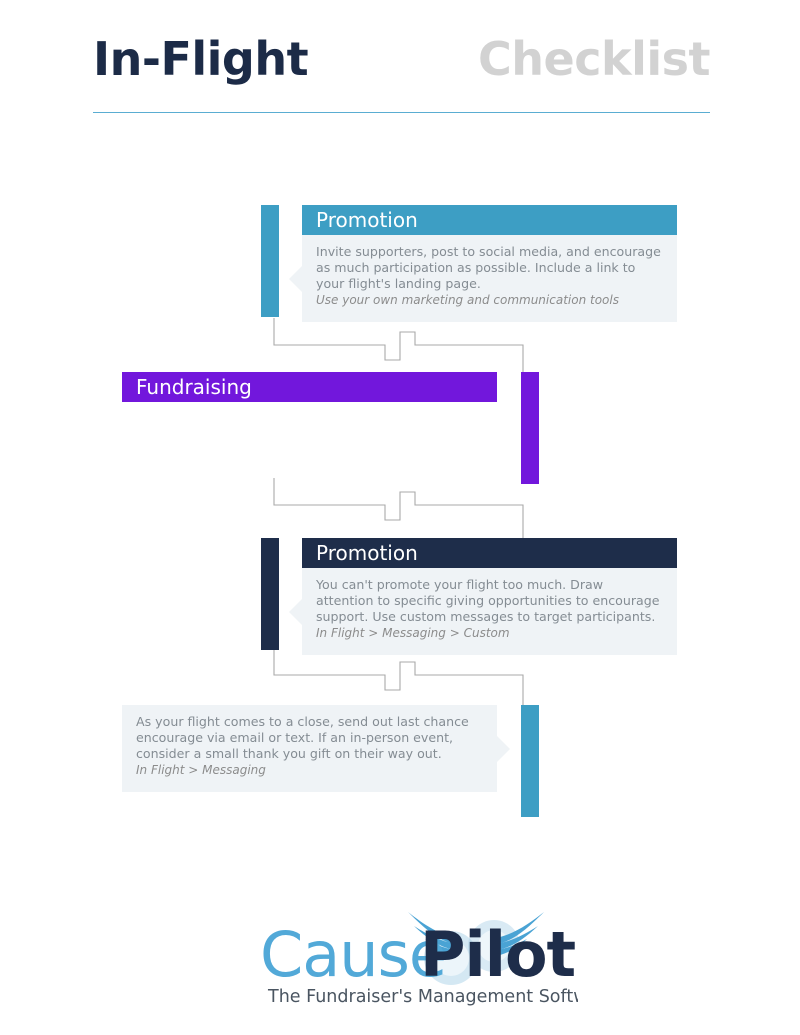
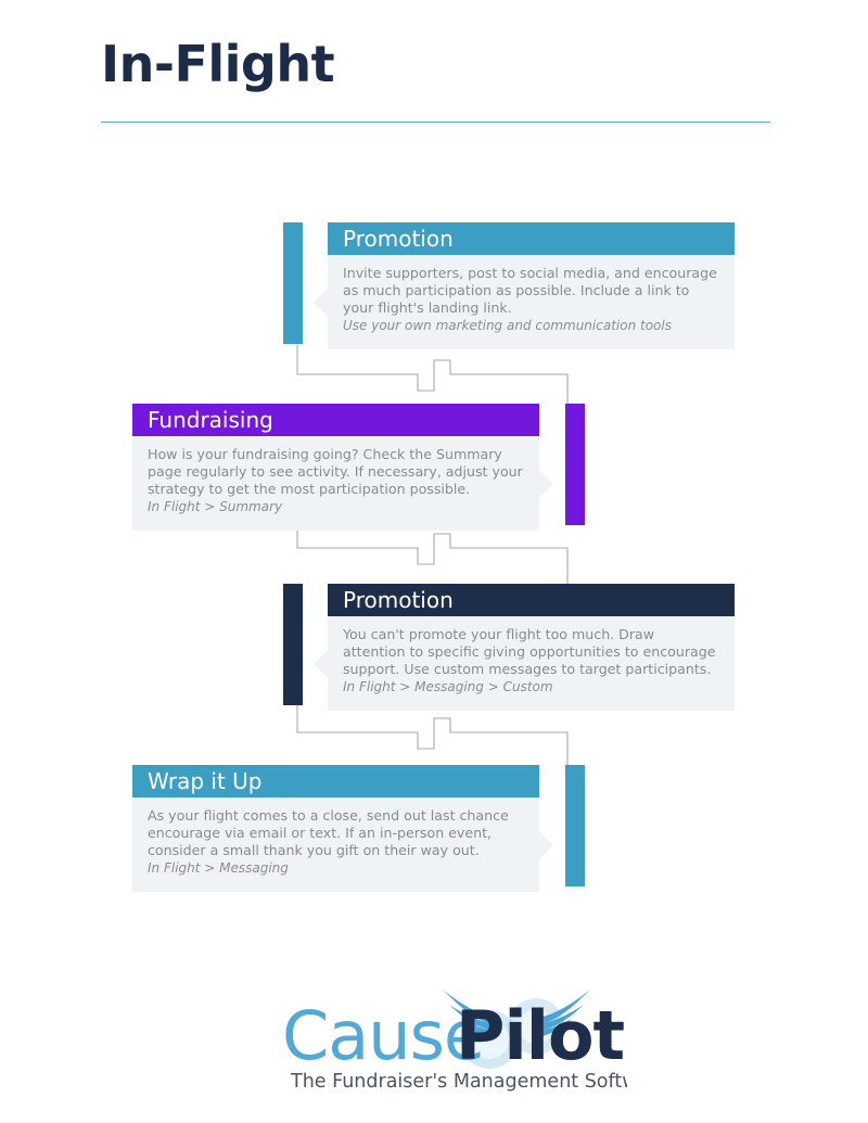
  In-Flight
- Checklist
  Promotion
- Invite supporters, post to social media, and encourage as much participation as possible. Include a link to your flight's landing page.
+ Invite supporters, post to social media, and encourage as much participation as possible. Include a link to your flight's landing link.
  Use your own marketing and communication tools
  Fundraising
+ How is your fundraising going? Check the Summary page regularly to see activity. If necessary, adjust your strategy to get the most participation possible.
+ In Flight > Summary
  Promotion
  You can't promote your flight too much. Draw attention to specific giving opportunities to encourage support. Use custom messages to target participants.
  In Flight > Messaging > Custom
+ Wrap it Up
  As your flight comes to a close, send out last chance encourage via email or text. If an in-person event, consider a small thank you gift on their way out.
  In Flight > Messaging
  Cause
  Pilot
  The Fundraiser's Management Soft
